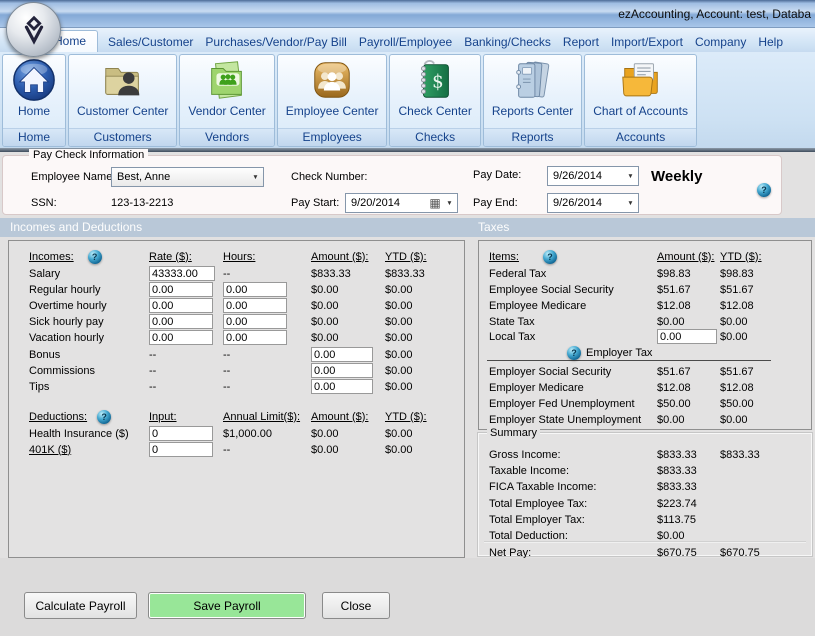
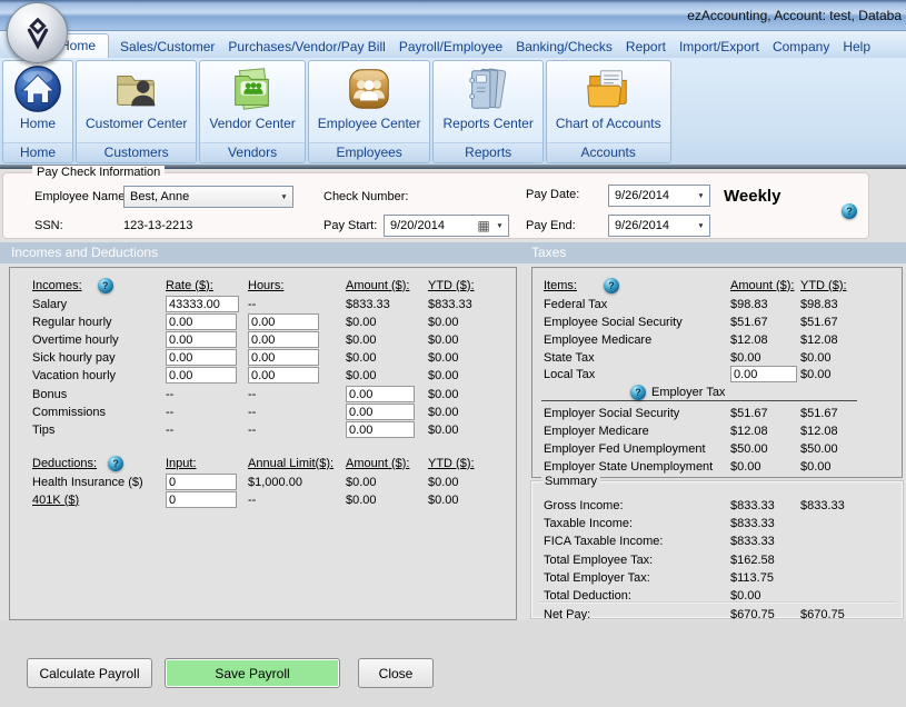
  ezAccounting, Account: test, Databa
  ome
  Sales/Customer
  Purchases/Vendor/Pay Bill
  Payroll/Employee
  Banking/Checks
  Report
  Import/Export
  Company
  Help
  Home
  Home
  Customer Center
  Customers
  Vendor Center
  Vendors
  Employee Center
  Employees
- $
- Check Center
- Checks
  Reports Center
  Reports
  Chart of Accounts
  Accounts
  Pay Check Information
  Employee Name
  Best, Anne
  Check Number:
  Pay Date:
  9/26/2014
  Weekly
  SSN:
  123-13-2213
  Pay Start:
  9/20/2014
  Pay End:
  9/26/2014
  Incomes and Deductions
  Taxes
  Incomes:
  Rate ($):
  Hours:
  Amount ($):
  YTD ($):
  Salary
  43333.00
  --
  $833.33
  $833.33
  Regular hourly
  0.00
  0.00
  $0.00
  $0.00
  Overtime hourly
  0.00
  0.00
  $0.00
  $0.00
  Sick hourly pay
  0.00
  0.00
  $0.00
  $0.00
  Vacation hourly
  0.00
  0.00
  $0.00
  $0.00
  Bonus
  --
  --
  0.00
  $0.00
  Commissions
  --
  --
  0.00
  $0.00
  Tips
  --
  --
  0.00
  $0.00
  Deductions:
  Input:
  Annual Limit($):
  Amount ($):
  YTD ($):
  Health Insurance ($)
  0
  $1,000.00
  $0.00
  $0.00
  401K ($)
  0
  --
  $0.00
  $0.00
  Items:
  Amount ($):
  YTD ($):
  Federal Tax
  $98.83
  $98.83
  Employee Social Security
  $51.67
  $51.67
  Employee Medicare
  $12.08
  $12.08
  State Tax
  $0.00
  $0.00
  Local Tax
  0.00
  $0.00
  Employer Tax
  Employer Social Security
  $51.67
  $51.67
  Employer Medicare
  $12.08
  $12.08
  Employer Fed Unemployment
  $50.00
  $50.00
  Employer State Unemployment
  $0.00
  $0.00
  Summary
  Gross Income:
  $833.33
  $833.33
  Taxable Income:
  $833.33
  FICA Taxable Income:
  $833.33
  Total Employee Tax:
- $223.74
+ $162.58
  Total Employer Tax:
  $113.75
  Total Deduction:
  $0.00
  Net Pay:
  $670.75
  $670.75
  Calculate Payroll
  Save Payroll
  Close
